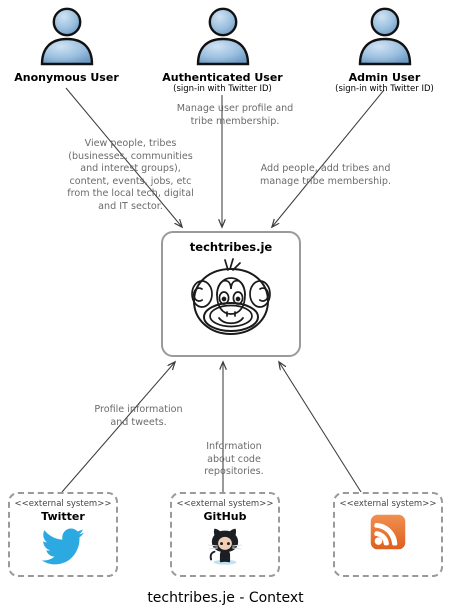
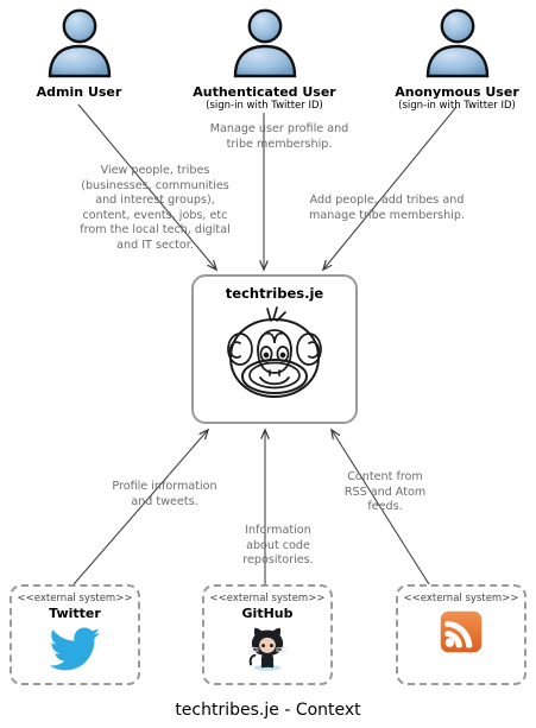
- Anonymous User
+ Admin User
  Authenticated User
  (sign-in with Twitter ID)
- Admin User
+ Anonymous User
  (sign-in with Twitter ID)
  View people, tribes
  (businesses, communities
  and interest groups),
  content, events, jobs, etc
  from the local tech, digital
  and IT sector.
  Manage user profile and
  tribe membership.
  Add people, add tribes and
  manage tribe membership.
  Profile information
  and tweets.
  Information
  about code
  repositories.
+ Content from
+ RSS and Atom
+ feeds.
  techtribes.je
  <<external system>>
  Twitter
  <<external system>>
  GitHub
  <<external system>>
  techtribes.je - Context
